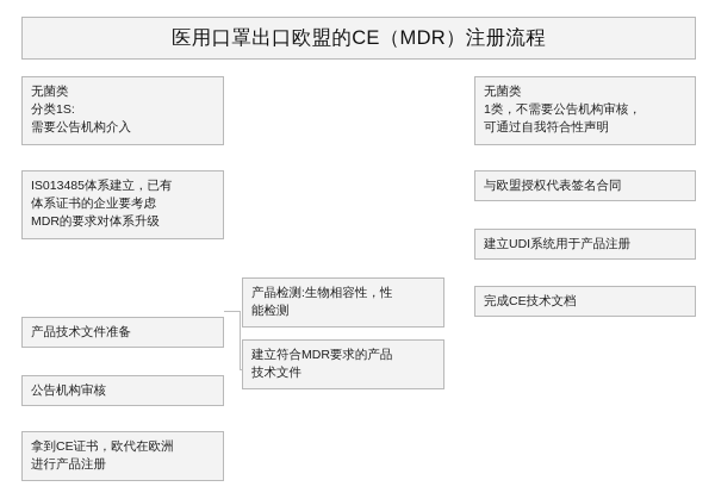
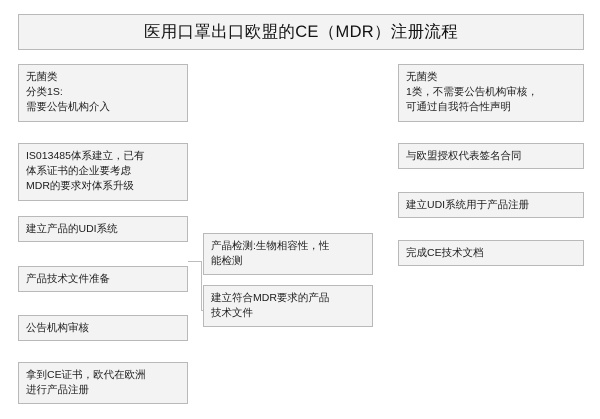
  医用口罩出口欧盟的CE（MDR）注册流程
  无菌类
  分类1S:
  需要公告机构介入
  IS013485体系建立，已有
  体系证书的企业要考虑
  MDR的要求对体系升级
+ 建立产品的UDI系统
  产品技术文件准备
  公告机构审核
  拿到CE证书，欧代在欧洲
  进行产品注册
  产晶检测:生物相容性，性
  能检测
  建立符合MDR要求的产品
  技术文件
  无菌类
  1类，不需要公告机构审核，
  可通过自我符合性声明
  与欧盟授权代表签名合同
  建立UDI系统用于产品注册
  完成CE技术文档
